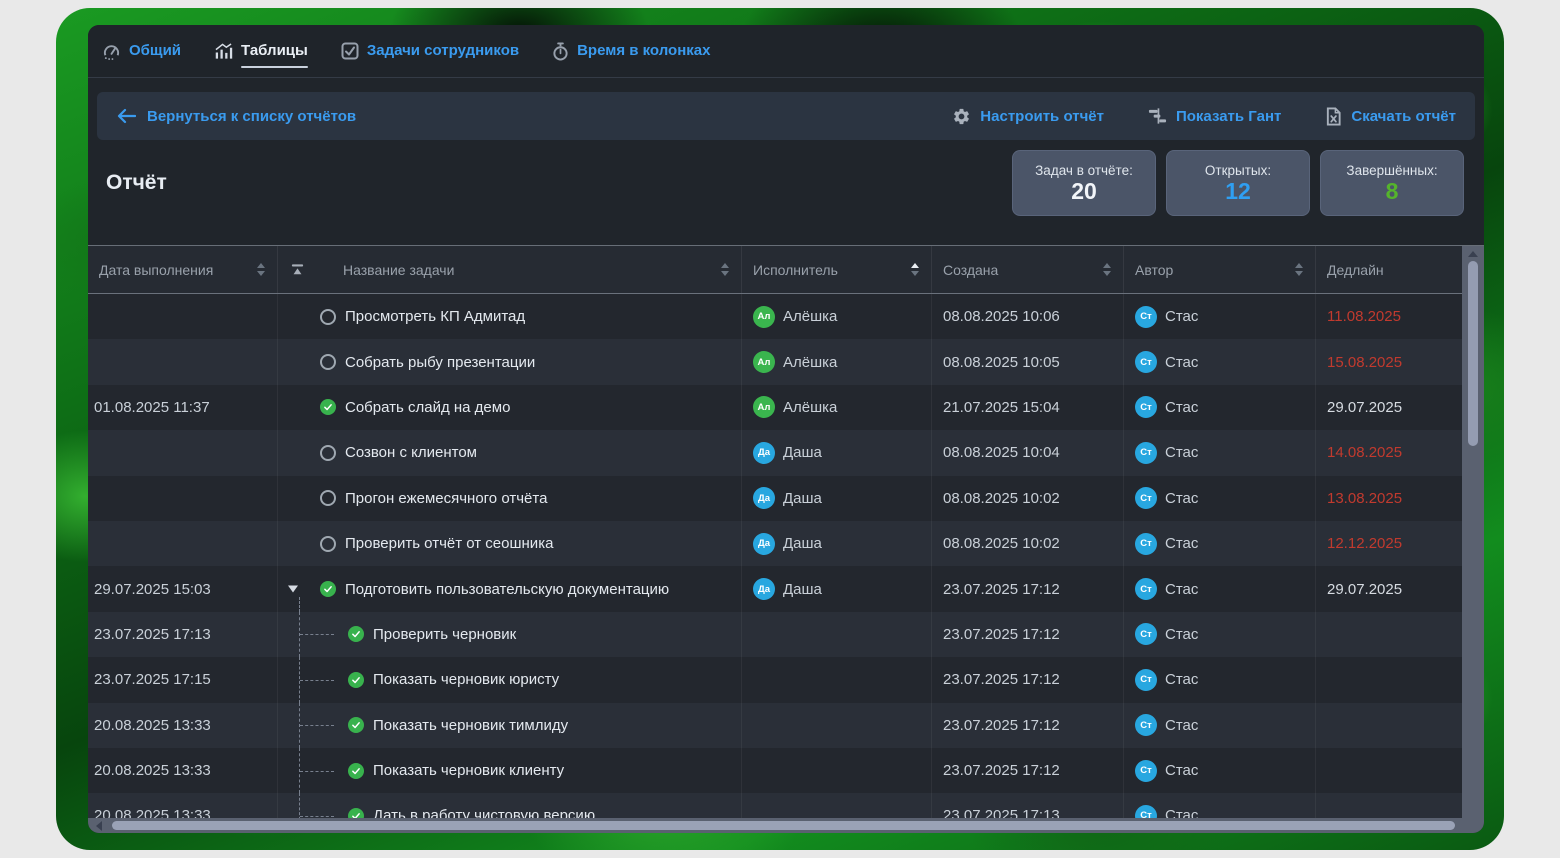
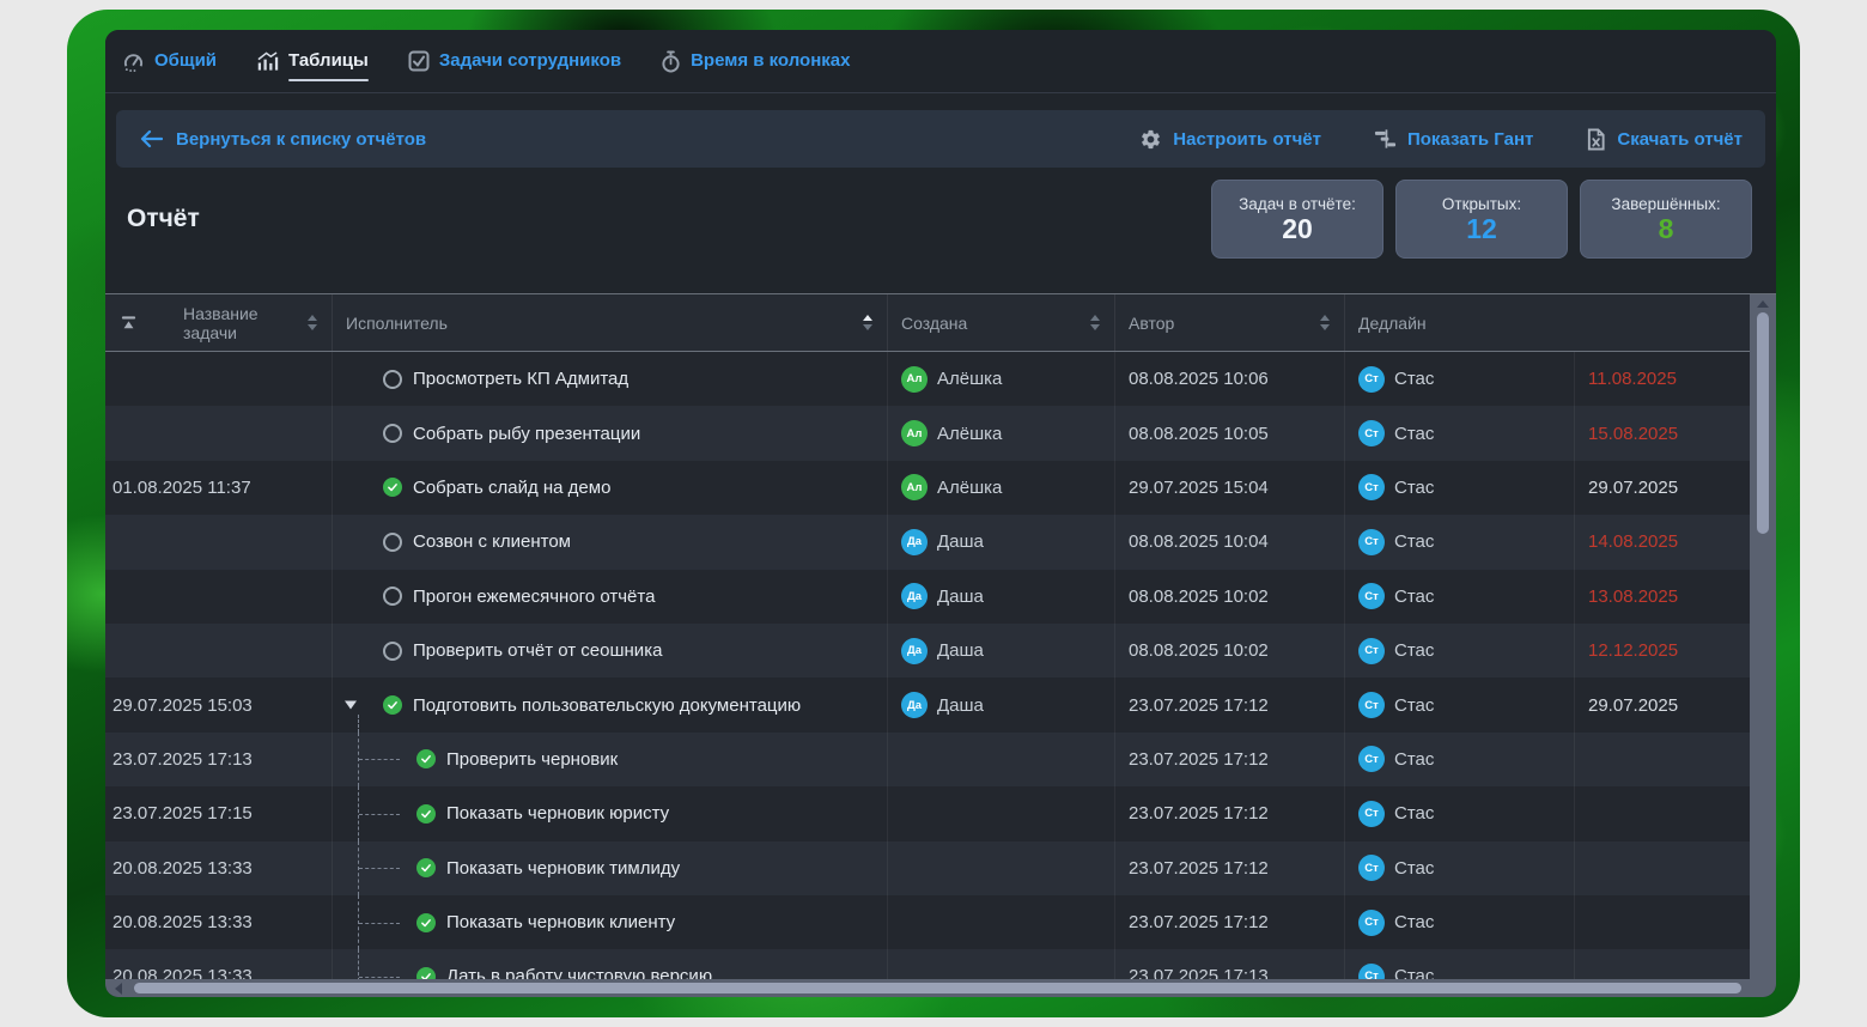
  Общий
  Таблицы
  Задачи сотрудников
  Время в колонках
  Вернуться к списку отчётов
  Настроить отчёт
  Показать Гант
  Скачать отчёт
  Отчёт
  Задач в отчёте:
  20
  Открытых:
  12
  Завершённых:
  8
- Дата выполнения
  Название задачи
  Исполнитель
  Создана
  Автор
  Дедлайн
  Просмотреть КП Адмитад
  Ал
  Алёшка
  08.08.2025 10:06
  Ст
  Стас
  11.08.2025
  Собрать рыбу презентации
  Ал
  Алёшка
  08.08.2025 10:05
  Ст
  Стас
  15.08.2025
  01.08.2025 11:37
  Собрать слайд на демо
  Ал
  Алёшка
- 21.07.2025 15:04
+ 29.07.2025 15:04
  Ст
  Стас
  29.07.2025
  Созвон с клиентом
  Да
  Даша
  08.08.2025 10:04
  Ст
  Стас
  14.08.2025
  Прогон ежемесячного отчёта
  Да
  Даша
  08.08.2025 10:02
  Ст
  Стас
  13.08.2025
  Проверить отчёт от сеошника
  Да
  Даша
  08.08.2025 10:02
  Ст
  Стас
  12.12.2025
  29.07.2025 15:03
  Подготовить пользовательскую документацию
  Да
  Даша
  23.07.2025 17:12
  Ст
  Стас
  29.07.2025
  23.07.2025 17:13
  Проверить черновик
  23.07.2025 17:12
  Ст
  Стас
  23.07.2025 17:15
  Показать черновик юристу
  23.07.2025 17:12
  Ст
  Стас
  20.08.2025 13:33
  Показать черновик тимлиду
  23.07.2025 17:12
  Ст
  Стас
  20.08.2025 13:33
  Показать черновик клиенту
  23.07.2025 17:12
  Ст
  Стас
  20.08.2025 13:33
  Дать в работу чистовую версию
  23.07.2025 17:13
  Ст
  Стас
